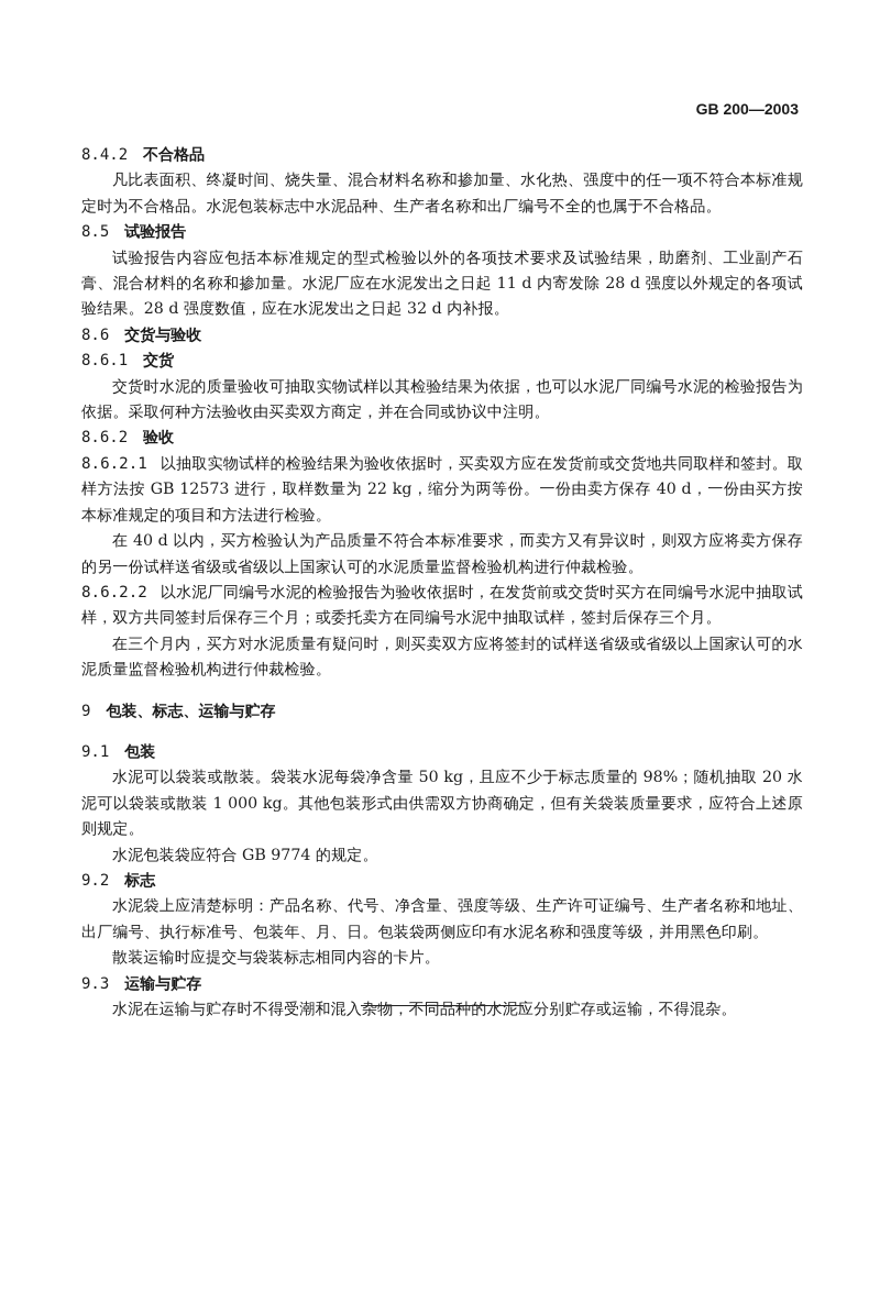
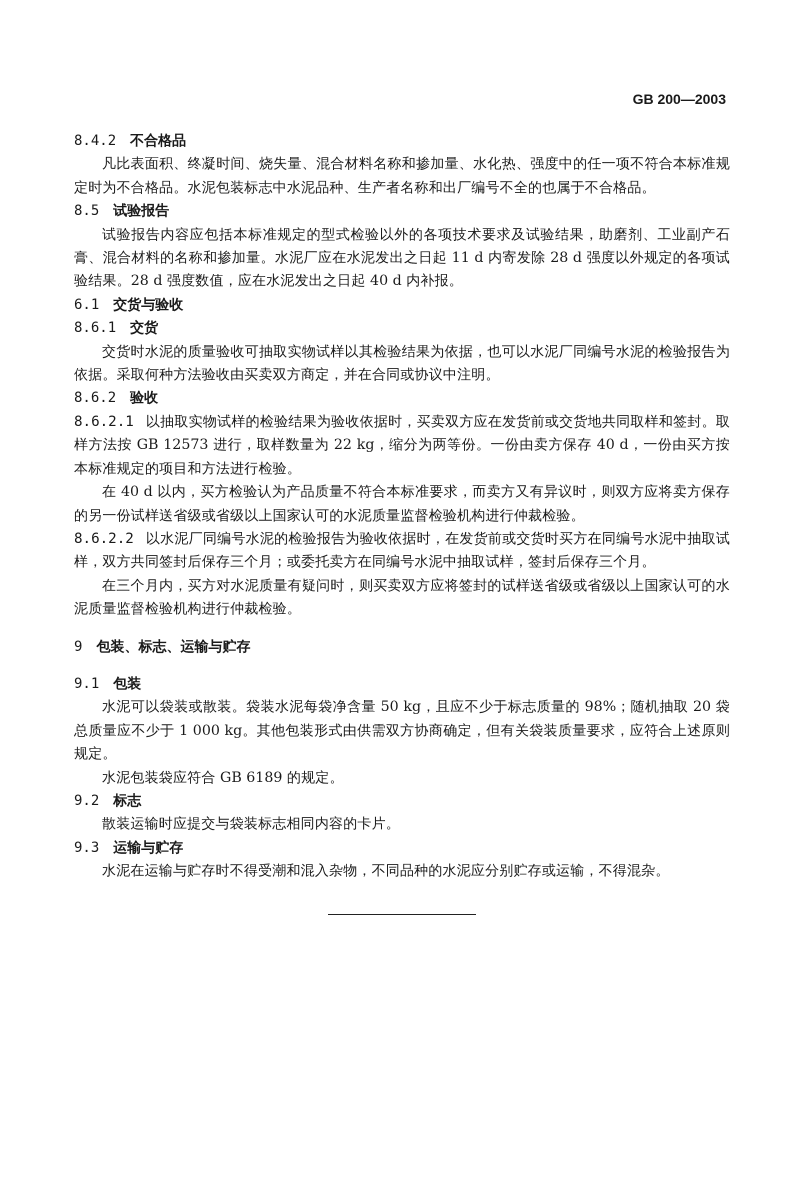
  GB 200—2003
  8.4.2 不合格品
  凡比表面积、终凝时间、烧失量、混合材料名称和掺加量、水化热、强度中的任一项不符合本标准规定时为不合格品。水泥包装标志中水泥品种、生产者名称和出厂编号不全的也属于不合格品。
  8.5 试验报告
- 试验报告内容应包括本标准规定的型式检验以外的各项技术要求及试验结果，助磨剂、工业副产石膏、混合材料的名称和掺加量。水泥厂应在水泥发出之日起 11 d 内寄发除 28 d 强度以外规定的各项试验结果。28 d 强度数值，应在水泥发出之日起 32 d 内补报。
+ 试验报告内容应包括本标准规定的型式检验以外的各项技术要求及试验结果，助磨剂、工业副产石膏、混合材料的名称和掺加量。水泥厂应在水泥发出之日起 11 d 内寄发除 28 d 强度以外规定的各项试验结果。28 d 强度数值，应在水泥发出之日起 40 d 内补报。
- 8.6 交货与验收
+ 6.1 交货与验收
  8.6.1 交货
  交货时水泥的质量验收可抽取实物试样以其检验结果为依据，也可以水泥厂同编号水泥的检验报告为依据。采取何种方法验收由买卖双方商定，并在合同或协议中注明。
  8.6.2 验收
  8.6.2.1 以抽取实物试样的检验结果为验收依据时，买卖双方应在发货前或交货地共同取样和签封。取样方法按 GB 12573 进行，取样数量为 22 kg，缩分为两等份。一份由卖方保存 40 d，一份由买方按本标准规定的项目和方法进行检验。
  在 40 d 以内，买方检验认为产品质量不符合本标准要求，而卖方又有异议时，则双方应将卖方保存的另一份试样送省级或省级以上国家认可的水泥质量监督检验机构进行仲裁检验。
  8.6.2.2 以水泥厂同编号水泥的检验报告为验收依据时，在发货前或交货时买方在同编号水泥中抽取试样，双方共同签封后保存三个月；或委托卖方在同编号水泥中抽取试样，签封后保存三个月。
  在三个月内，买方对水泥质量有疑问时，则买卖双方应将签封的试样送省级或省级以上国家认可的水泥质量监督检验机构进行仲裁检验。
  9 包装、标志、运输与贮存
  9.1 包装
- 水泥可以袋装或散装。袋装水泥每袋净含量 50 kg，且应不少于标志质量的 98%；随机抽取 20 水泥可以袋装或散装 1 000 kg。其他包装形式由供需双方协商确定，但有关袋装质量要求，应符合上述原则规定。
+ 水泥可以袋装或散装。袋装水泥每袋净含量 50 kg，且应不少于标志质量的 98%；随机抽取 20 袋总质量应不少于 1 000 kg。其他包装形式由供需双方协商确定，但有关袋装质量要求，应符合上述原则规定。
- 水泥包装袋应符合 GB 9774 的规定。
+ 水泥包装袋应符合 GB 6189 的规定。
  9.2 标志
- 水泥袋上应清楚标明：产品名称、代号、净含量、强度等级、生产许可证编号、生产者名称和地址、出厂编号、执行标准号、包装年、月、日。包装袋两侧应印有水泥名称和强度等级，并用黑色印刷。
  散装运输时应提交与袋装标志相同内容的卡片。
  9.3 运输与贮存
  水泥在运输与贮存时不得受潮和混入杂物，不同品种的水泥应分别贮存或运输，不得混杂。
